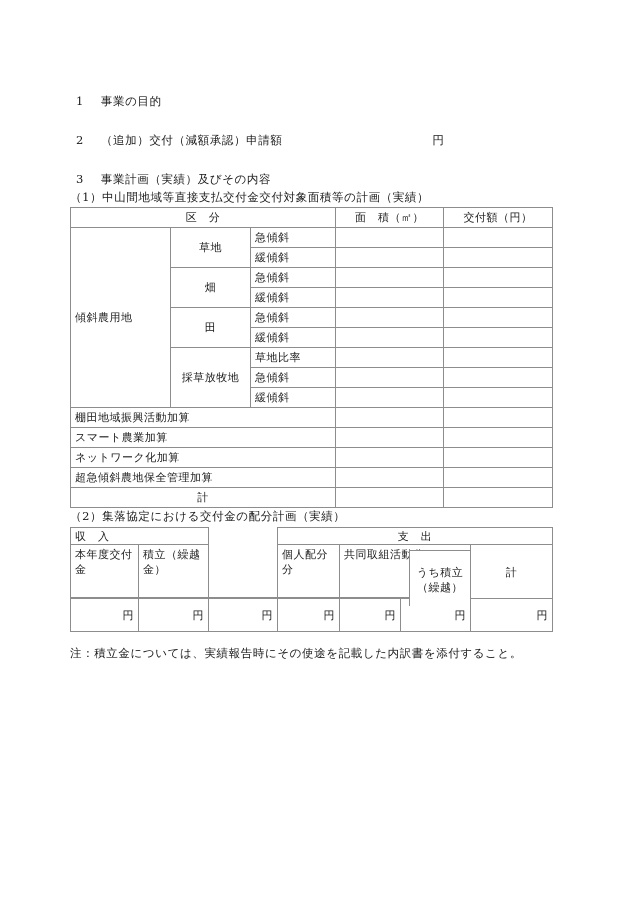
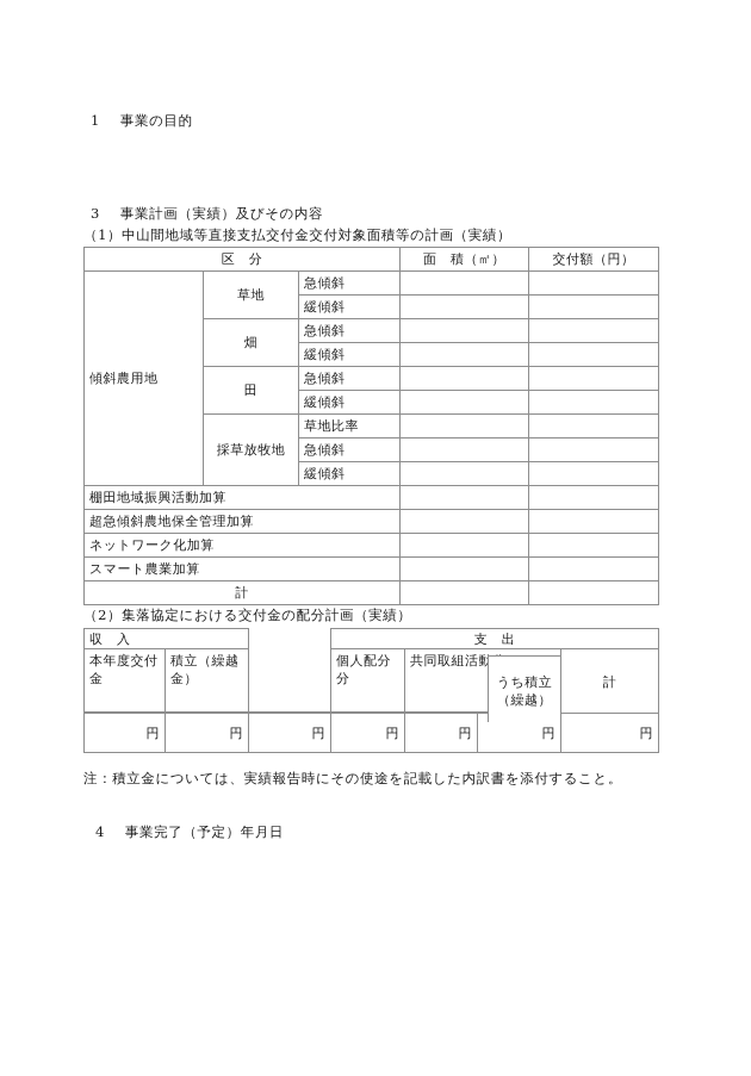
  1 事業の目的
- 2 （追加）交付（減額承認）申請額 円
  3 事業計画（実績）及びその内容
  （1）中山間地域等直接支払交付金交付対象面積等の計画（実績）
  区 分	面 積（㎡）	交付額（円）
  傾斜農用地	草地	急傾斜
  緩傾斜
  畑	急傾斜
  緩傾斜
  田	急傾斜
  緩傾斜
  採草放牧地	草地比率
  急傾斜
  緩傾斜
  棚田地域振興活動加算
- スマート農業加算
+ 超急傾斜農地保全管理加算
  ネットワーク化加算
- 超急傾斜農地保全管理加算
+ スマート農業加算
  計
  （2）集落協定における交付金の配分計画（実績）
  収 入		支 出
  本年度交付金	積立（繰越金）	個人配分分	共同取組活動	計
  円	円	円	円	円	円	円
  うち積立
  （繰越）
  注：積立金については、実績報告時にその使途を記載した内訳書を添付すること。
+ 4 事業完了（予定）年月日
